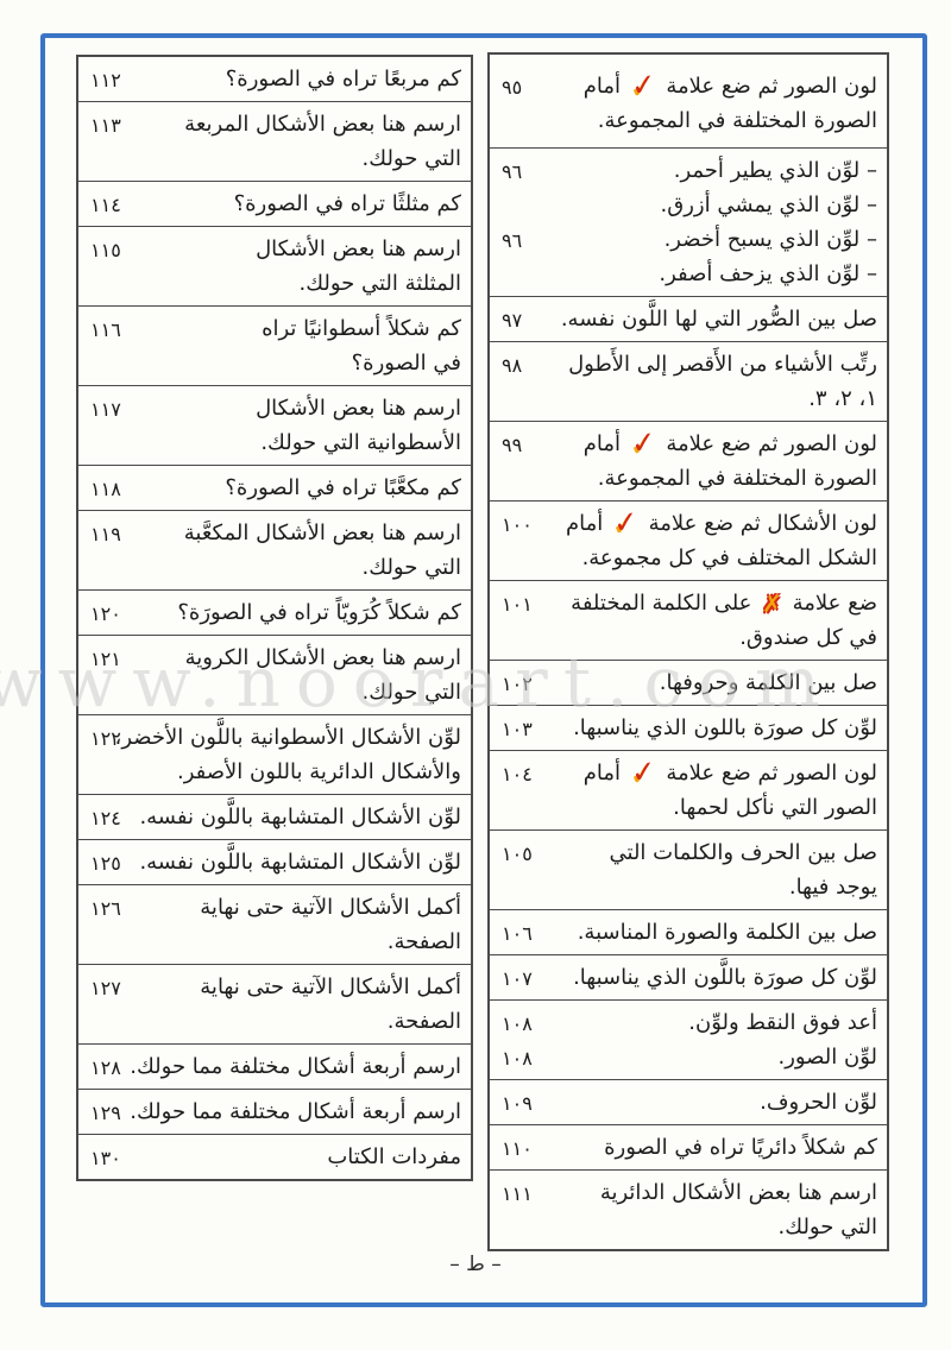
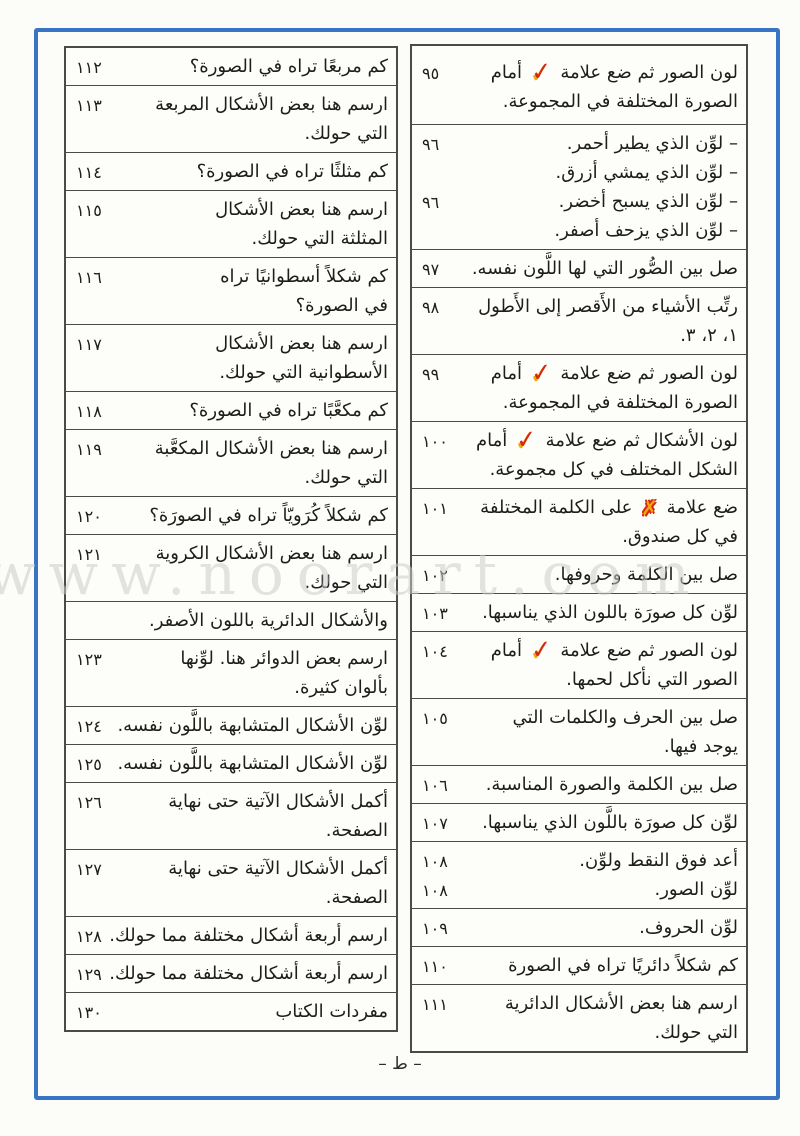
  ٩٥
  الصورة المختلفة في المجموعة.
  – لوِّن الذي يطير أحمر.
  ٩٦
  – لوِّن الذي يمشي أزرق.
  – لوِّن الذي يسبح أخضر.
  ٩٦
  – لوِّن الذي يزحف أصفر.
  صل بين الصُّور التي لها اللَّون نفسه.
  ٩٧
  رتِّب الأشياء من الأَقصر إلى الأَطول
  ٩٨
  ١، ٢، ٣.
  ٩٩
  الصورة المختلفة في المجموعة.
  ١٠٠
  الشكل المختلف في كل مجموعة.
  ضع علامة ✗ على الكلمة المختلفة
  ١٠١
  في كل صندوق.
  صل بين الكلمة وحروفها.
  ١٠٢
  لوِّن كل صورَة باللون الذي يناسبها.
  ١٠٣
  ١٠٤
  الصور التي نأكل لحمها.
  صل بين الحرف والكلمات التي
  ١٠٥
  يوجد فيها.
  صل بين الكلمة والصورة المناسبة.
  ١٠٦
  لوِّن كل صورَة باللَّون الذي يناسبها.
  ١٠٧
  أعد فوق النقط ولوِّن.
  ١٠٨
  لوِّن الصور.
  ١٠٨
  لوِّن الحروف.
  ١٠٩
  كم شكلاً دائريًا تراه في الصورة
  ١١٠
  ارسم هنا بعض الأشكال الدائرية
  ١١١
  التي حولك.
  كم مربعًا تراه في الصورة؟
  ١١٢
  ارسم هنا بعض الأشكال المربعة
  ١١٣
  التي حولك.
  كم مثلثًا تراه في الصورة؟
  ١١٤
  ارسم هنا بعض الأشكال
  ١١٥
  المثلثة التي حولك.
  كم شكلاً أسطوانيًا تراه
  ١١٦
  في الصورة؟
  ارسم هنا بعض الأشكال
  ١١٧
  الأسطوانية التي حولك.
  كم مكعَّبًا تراه في الصورة؟
  ١١٨
  ارسم هنا بعض الأشكال المكعَّبة
  ١١٩
  التي حولك.
  كم شكلاً كُرَويّاً تراه في الصورَة؟
  ١٢٠
  ارسم هنا بعض الأشكال الكروية
  ١٢١
  التي حولك.
- لوِّن الأشكال الأسطوانية باللَّون الأخضر،
- ١٢٢
  والأشكال الدائرية باللون الأصفر.
+ ارسم بعض الدوائر هنا. لوِّنها
+ ١٢٣
+ بألوان كثيرة.
  لوِّن الأشكال المتشابهة باللَّون نفسه.
  ١٢٤
  لوِّن الأشكال المتشابهة باللَّون نفسه.
  ١٢٥
  أكمل الأشكال الآتية حتى نهاية
  ١٢٦
  الصفحة.
  أكمل الأشكال الآتية حتى نهاية
  ١٢٧
  الصفحة.
  ارسم أربعة أشكال مختلفة مما حولك.
  ١٢٨
  ارسم أربعة أشكال مختلفة مما حولك.
  ١٢٩
  مفردات الكتاب
  ١٣٠
  www.noorart.com
  – ط –
